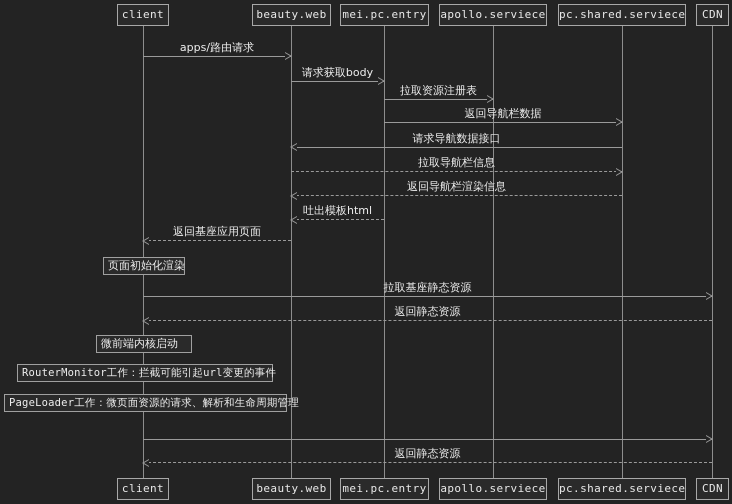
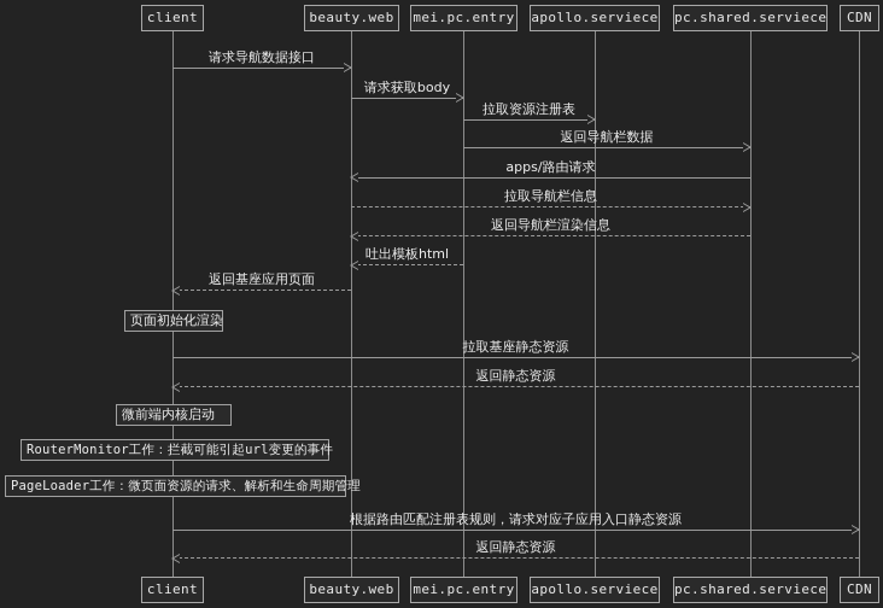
  client
  beauty.web
  mei.pc.entry
  apollo.serviece
  pc.shared.serviece
  CDN
  client
  beauty.web
  mei.pc.entry
  apollo.serviece
  pc.shared.serviece
  CDN
- apps/路由请求
+ 请求导航数据接口
  请求获取body
  拉取资源注册表
  返回导航栏数据
- 请求导航数据接口
+ apps/路由请求
  拉取导航栏信息
  返回导航栏渲染信息
  吐出模板html
  返回基座应用页面
  拉取基座静态资源
  返回静态资源
+ 根据路由匹配注册表规则，请求对应子应用入口静态资源
  返回静态资源
  页面初始化渲染
  微前端内核启动
  RouterMonitor工作：拦截可能引起url变更的事件
  PageLoader工作：微页面资源的请求、解析和生命周期管理
